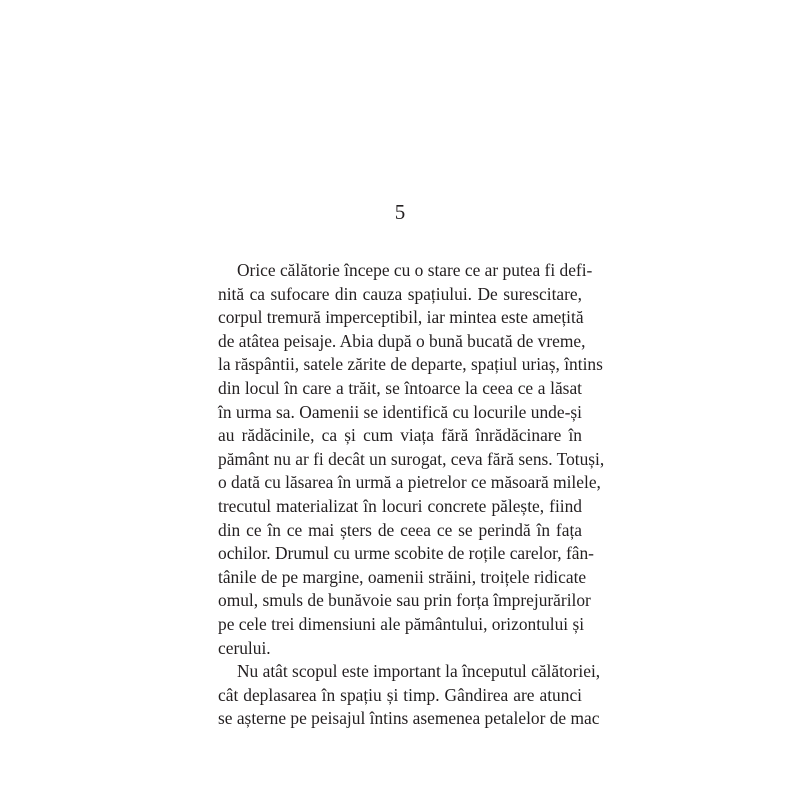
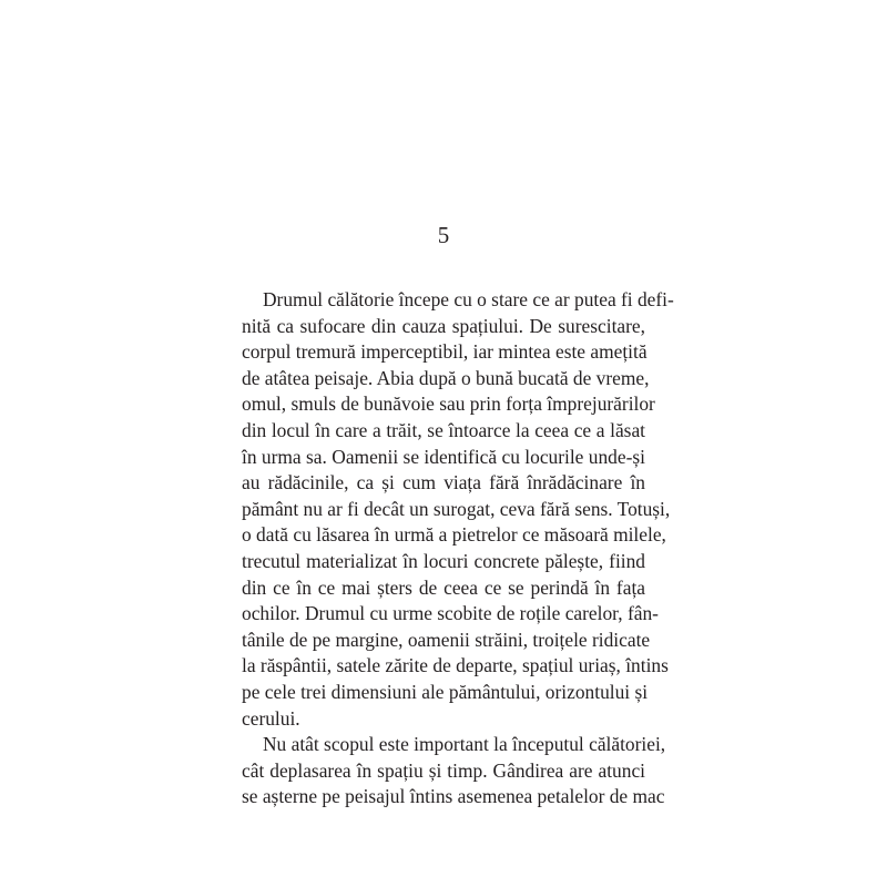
  5
- Orice călătorie începe cu o stare ce ar putea fi defi-
+ Drumul călătorie începe cu o stare ce ar putea fi defi-
  nită ca sufocare din cauza spațiului. De surescitare,
  corpul tremură imperceptibil, iar mintea este amețită
  de atâtea peisaje. Abia după o bună bucată de vreme,
- la răspântii, satele zărite de departe, spațiul uriaș, întins
+ omul, smuls de bunăvoie sau prin forța împrejurărilor
  din locul în care a trăit, se întoarce la ceea ce a lăsat
  în urma sa. Oamenii se identifică cu locurile unde-și
  au rădăcinile, ca și cum viața fără înrădăcinare în
  pământ nu ar fi decât un surogat, ceva fără sens. Totuși,
  o dată cu lăsarea în urmă a pietrelor ce măsoară milele,
  trecutul materializat în locuri concrete pălește, fiind
  din ce în ce mai șters de ceea ce se perindă în fața
  ochilor. Drumul cu urme scobite de roțile carelor, fân-
  tânile de pe margine, oamenii străini, troițele ridicate
- omul, smuls de bunăvoie sau prin forța împrejurărilor
+ la răspântii, satele zărite de departe, spațiul uriaș, întins
  pe cele trei dimensiuni ale pământului, orizontului și
  cerului.
  Nu atât scopul este important la începutul călătoriei,
  cât deplasarea în spațiu și timp. Gândirea are atunci
  se așterne pe peisajul întins asemenea petalelor de mac
